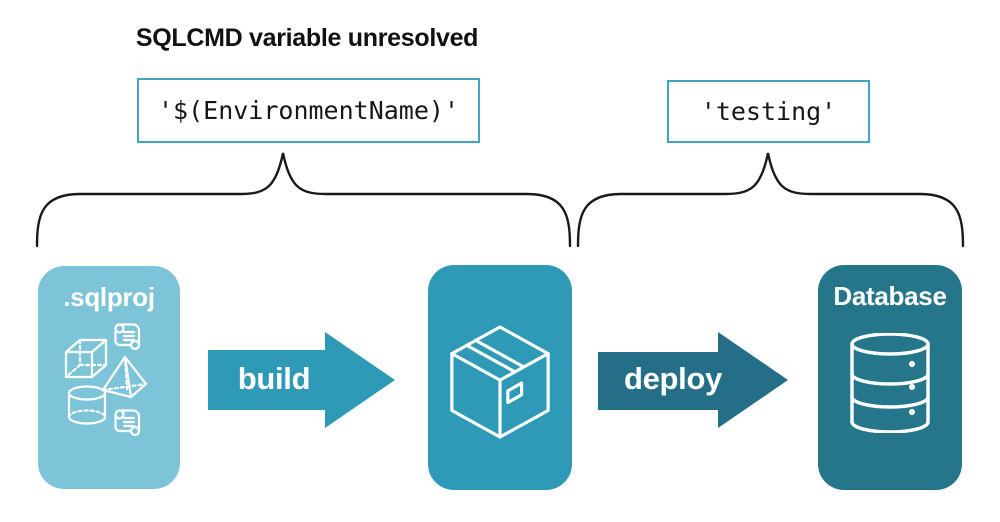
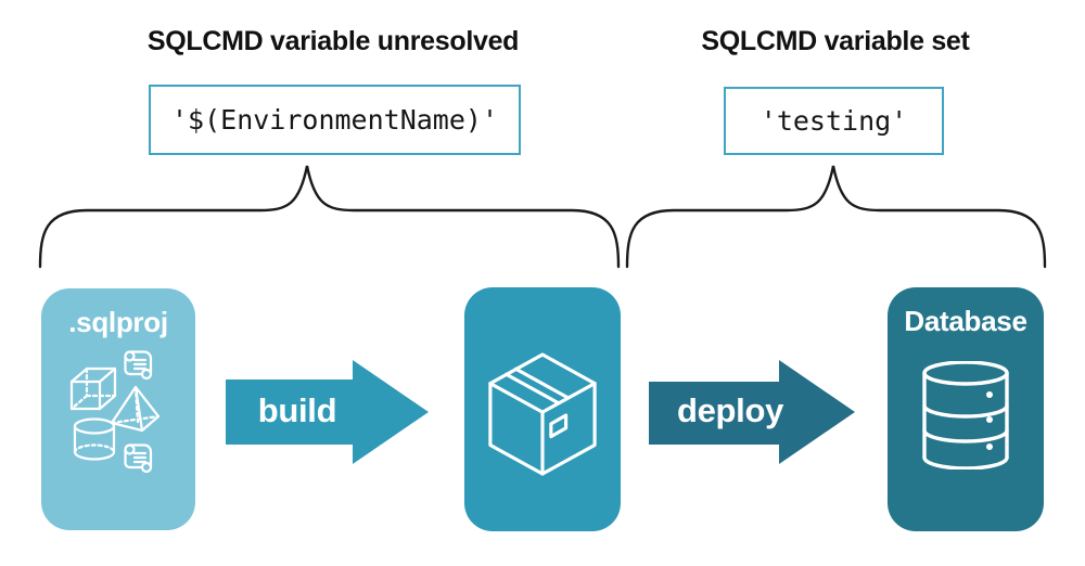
  SQLCMD variable unresolved
+ SQLCMD variable set
  '$(EnvironmentName)'
  'testing'
  .sqlproj
  build
  deploy
  Database
